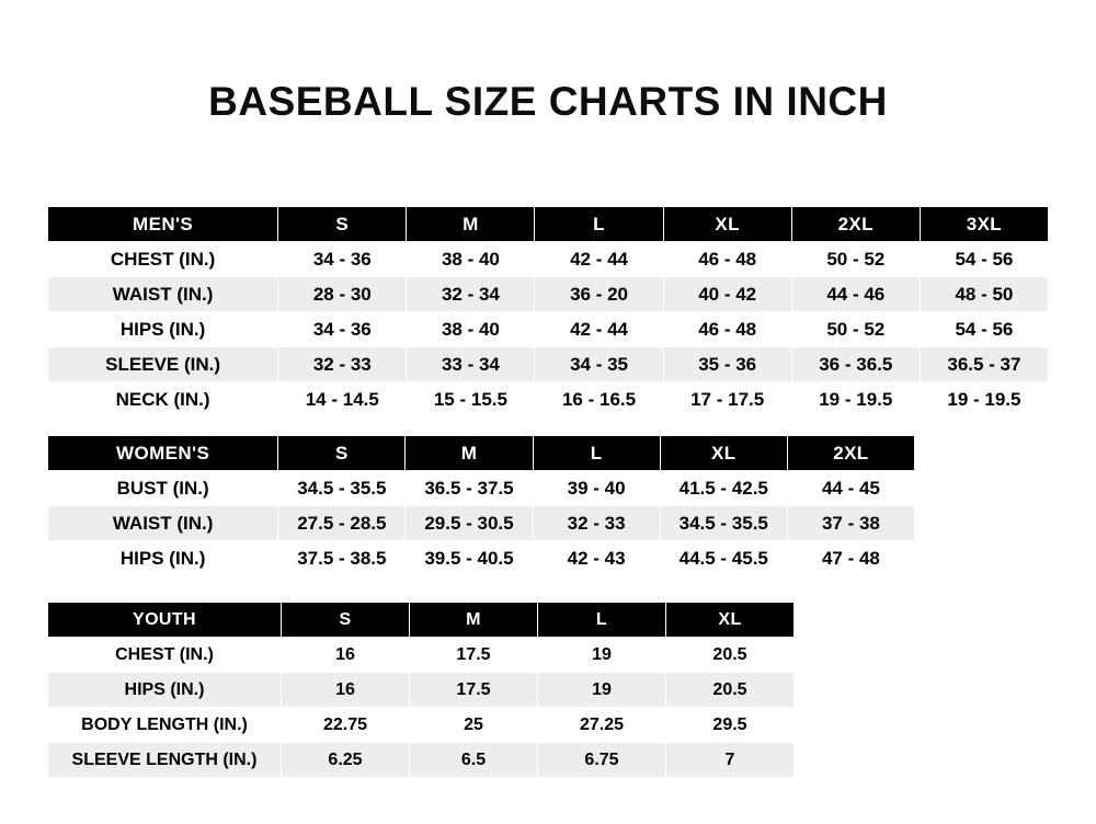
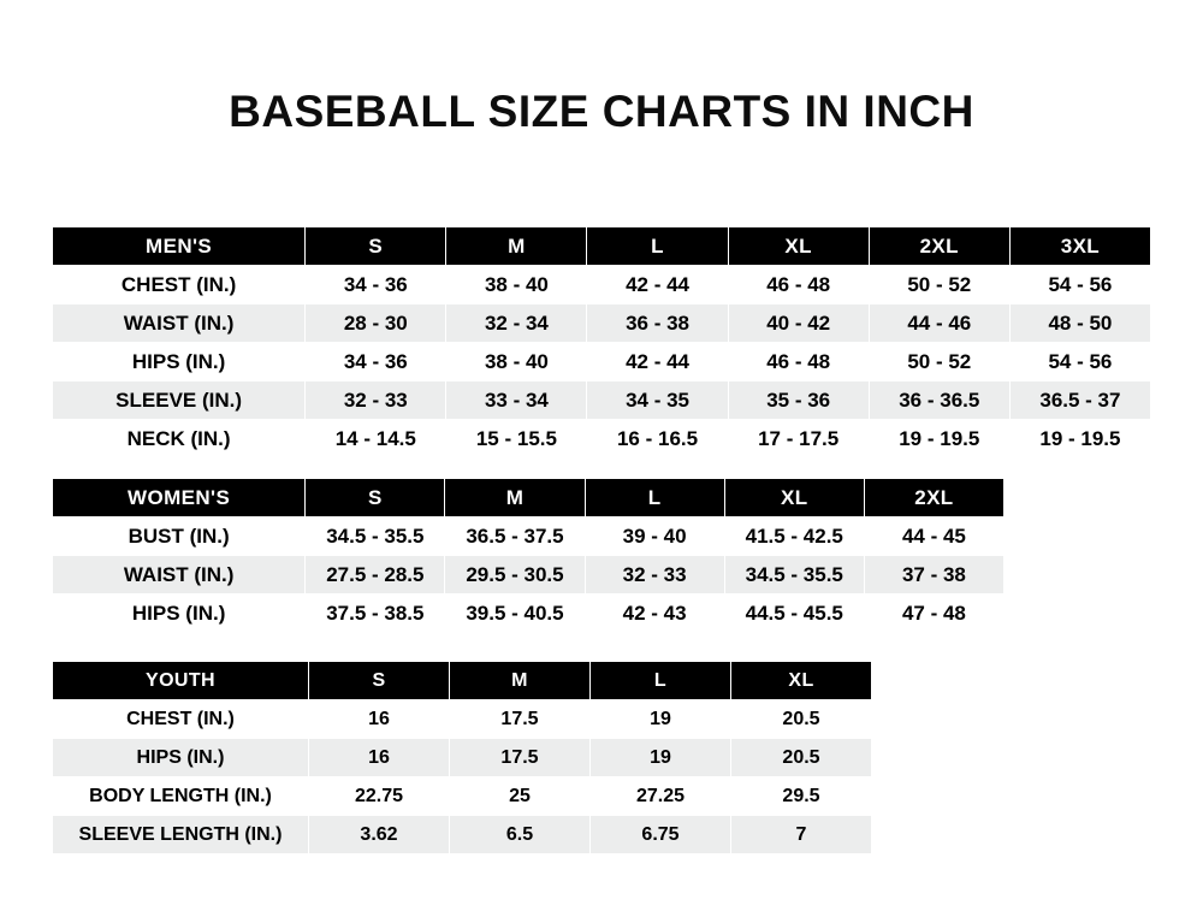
  BASEBALL SIZE CHARTS IN INCH
  MEN'S	S	M	L	XL	2XL	3XL
  CHEST (IN.)	34 - 36	38 - 40	42 - 44	46 - 48	50 - 52	54 - 56
- WAIST (IN.)	28 - 30	32 - 34	36 - 20	40 - 42	44 - 46	48 - 50
+ WAIST (IN.)	28 - 30	32 - 34	36 - 38	40 - 42	44 - 46	48 - 50
  HIPS (IN.)	34 - 36	38 - 40	42 - 44	46 - 48	50 - 52	54 - 56
  SLEEVE (IN.)	32 - 33	33 - 34	34 - 35	35 - 36	36 - 36.5	36.5 - 37
  NECK (IN.)	14 - 14.5	15 - 15.5	16 - 16.5	17 - 17.5	19 - 19.5	19 - 19.5
  WOMEN'S	S	M	L	XL	2XL
  BUST (IN.)	34.5 - 35.5	36.5 - 37.5	39 - 40	41.5 - 42.5	44 - 45
  WAIST (IN.)	27.5 - 28.5	29.5 - 30.5	32 - 33	34.5 - 35.5	37 - 38
  HIPS (IN.)	37.5 - 38.5	39.5 - 40.5	42 - 43	44.5 - 45.5	47 - 48
  YOUTH	S	M	L	XL
  CHEST (IN.)	16	17.5	19	20.5
  HIPS (IN.)	16	17.5	19	20.5
  BODY LENGTH (IN.)	22.75	25	27.25	29.5
- SLEEVE LENGTH (IN.)	6.25	6.5	6.75	7
+ SLEEVE LENGTH (IN.)	3.62	6.5	6.75	7
